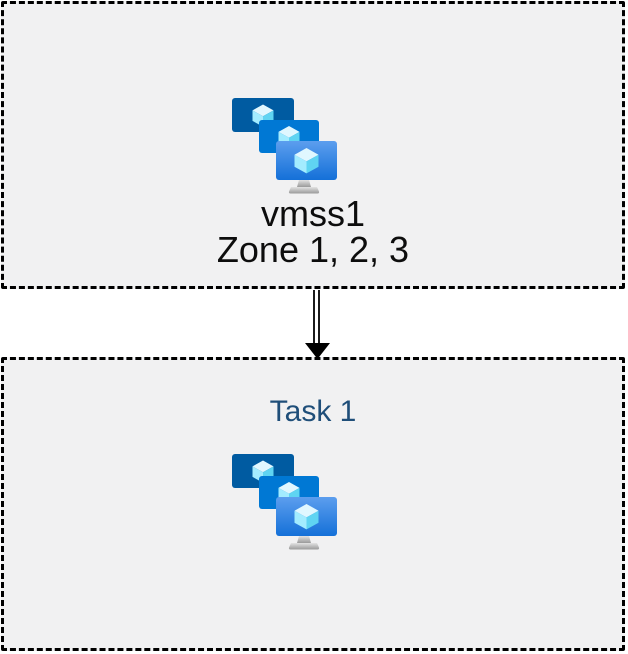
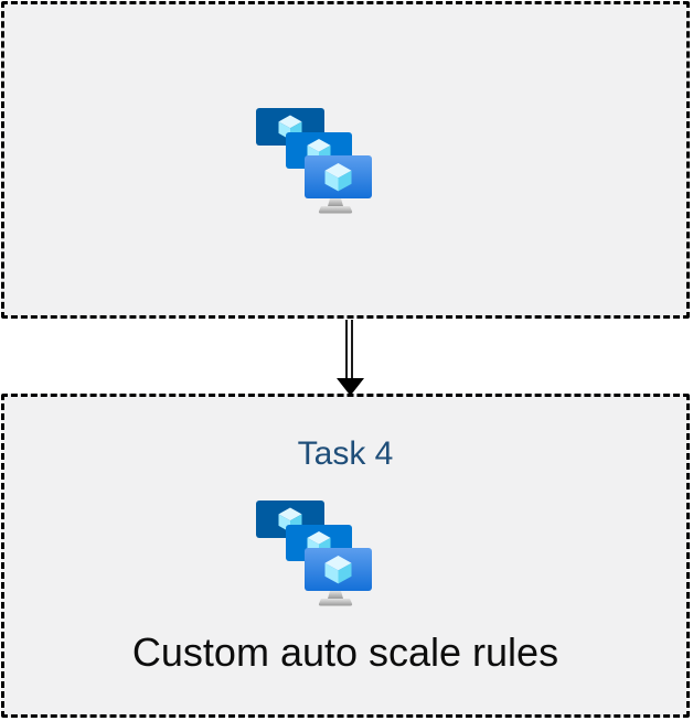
- vmss1
- Zone 1, 2, 3
- Task 1
+ Task 4
+ Custom auto scale rules
